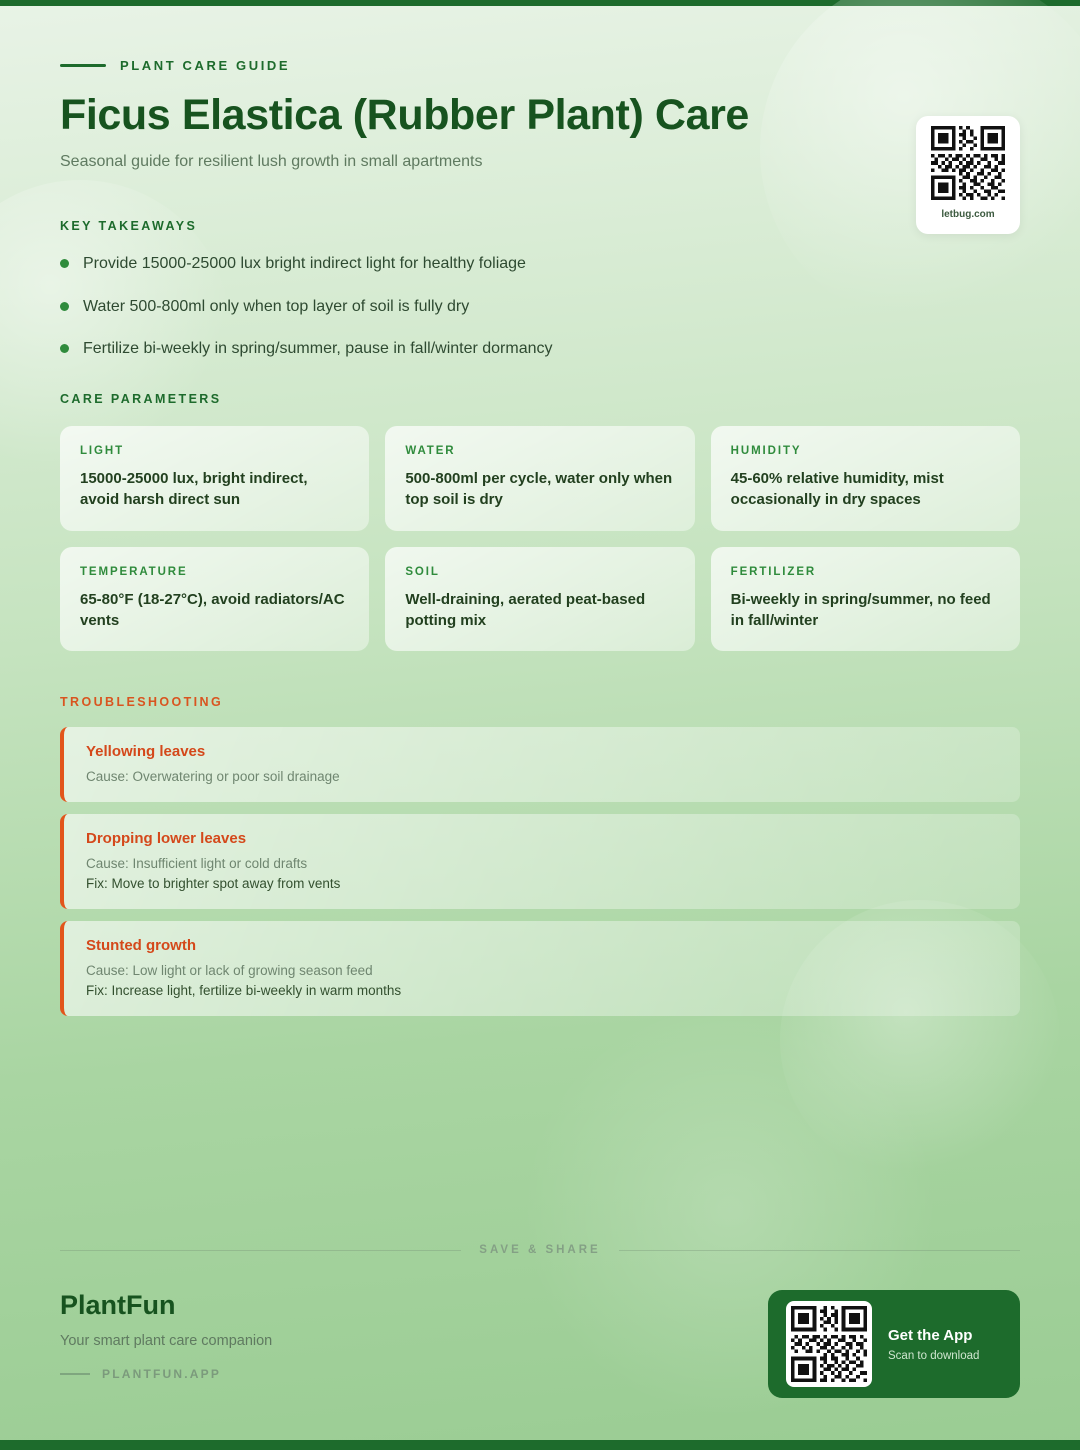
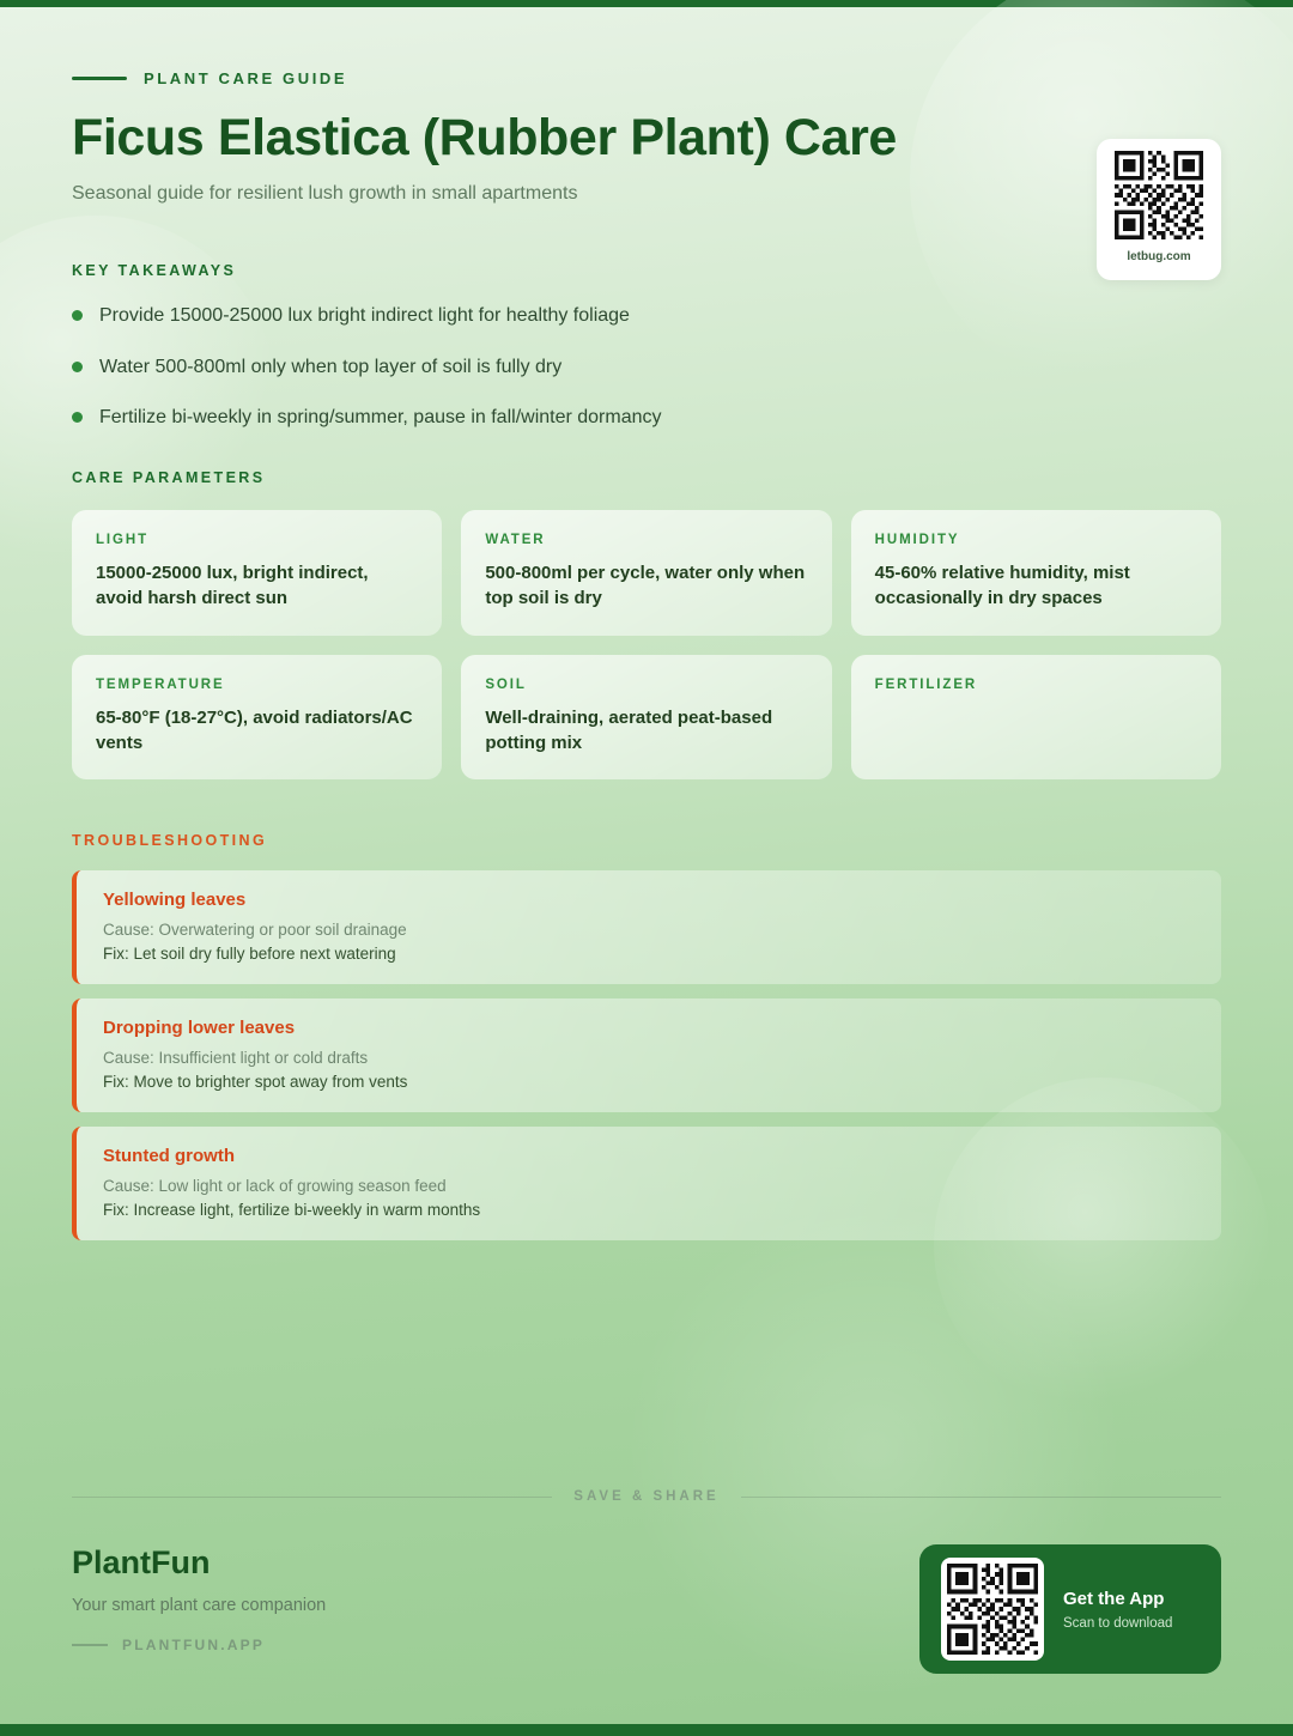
  PLANT CARE GUIDE
  Ficus Elastica (Rubber Plant) Care
  Seasonal guide for resilient lush growth in small apartments
  letbug.com
  KEY TAKEAWAYS
  Provide 15000-25000 lux bright indirect light for healthy foliage
  Water 500-800ml only when top layer of soil is fully dry
  Fertilize bi-weekly in spring/summer, pause in fall/winter dormancy
  CARE PARAMETERS
  LIGHT
  15000-25000 lux, bright indirect, avoid harsh direct sun
  WATER
  500-800ml per cycle, water only when top soil is dry
  HUMIDITY
  45-60% relative humidity, mist occasionally in dry spaces
  TEMPERATURE
  65-80°F (18-27°C), avoid radiators/AC vents
  SOIL
  Well-draining, aerated peat-based potting mix
  FERTILIZER
- Bi-weekly in spring/summer, no feed in fall/winter
  TROUBLESHOOTING
  Yellowing leaves
  Cause: Overwatering or poor soil drainage
+ Fix: Let soil dry fully before next watering
  Dropping lower leaves
  Cause: Insufficient light or cold drafts
  Fix: Move to brighter spot away from vents
  Stunted growth
  Cause: Low light or lack of growing season feed
  Fix: Increase light, fertilize bi-weekly in warm months
  SAVE & SHARE
  PlantFun
  Your smart plant care companion
  PLANTFUN.APP
  Get the App
  Scan to download
